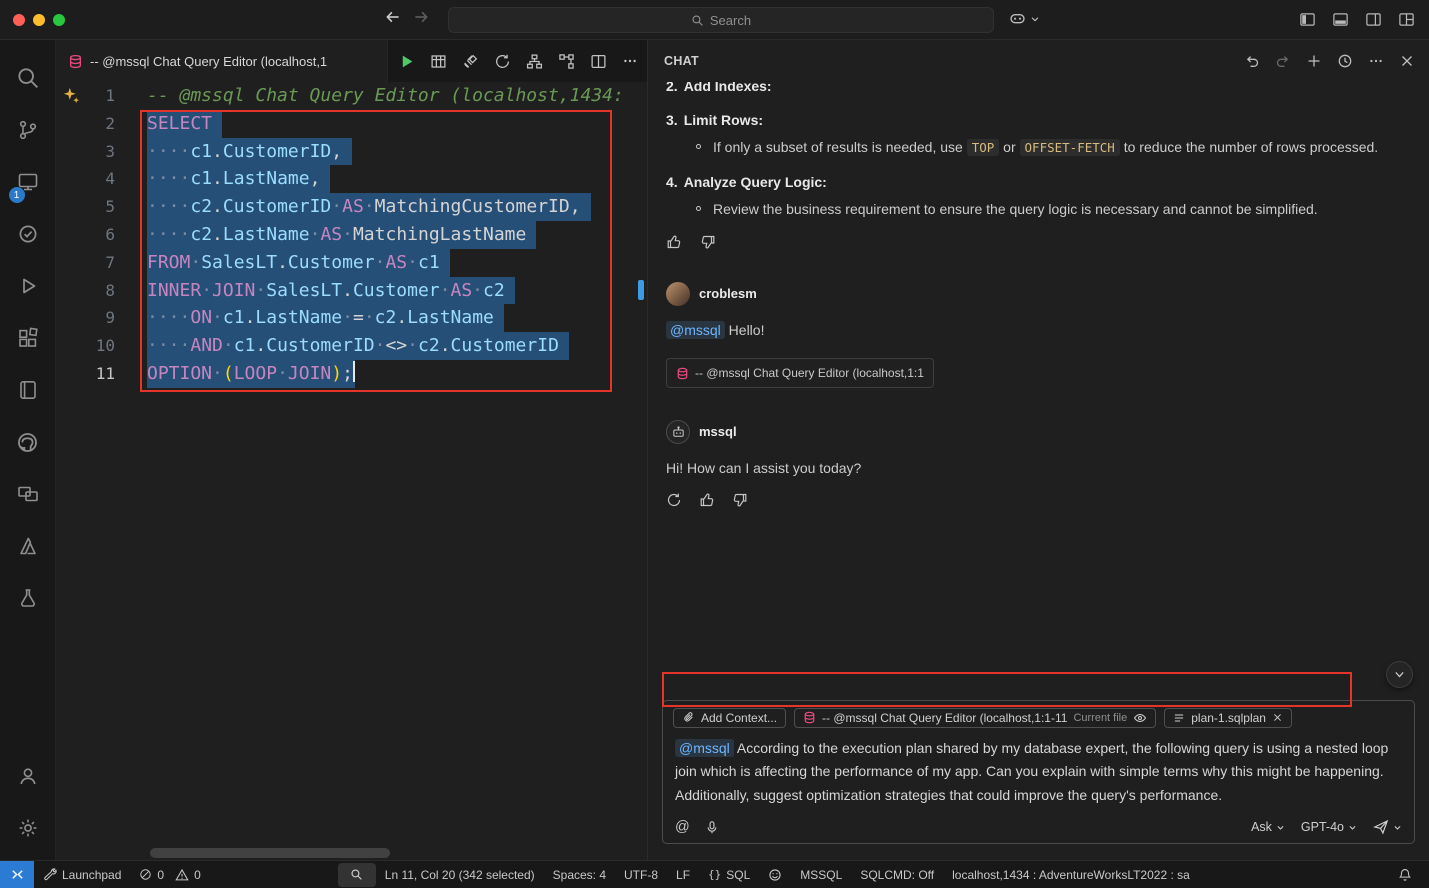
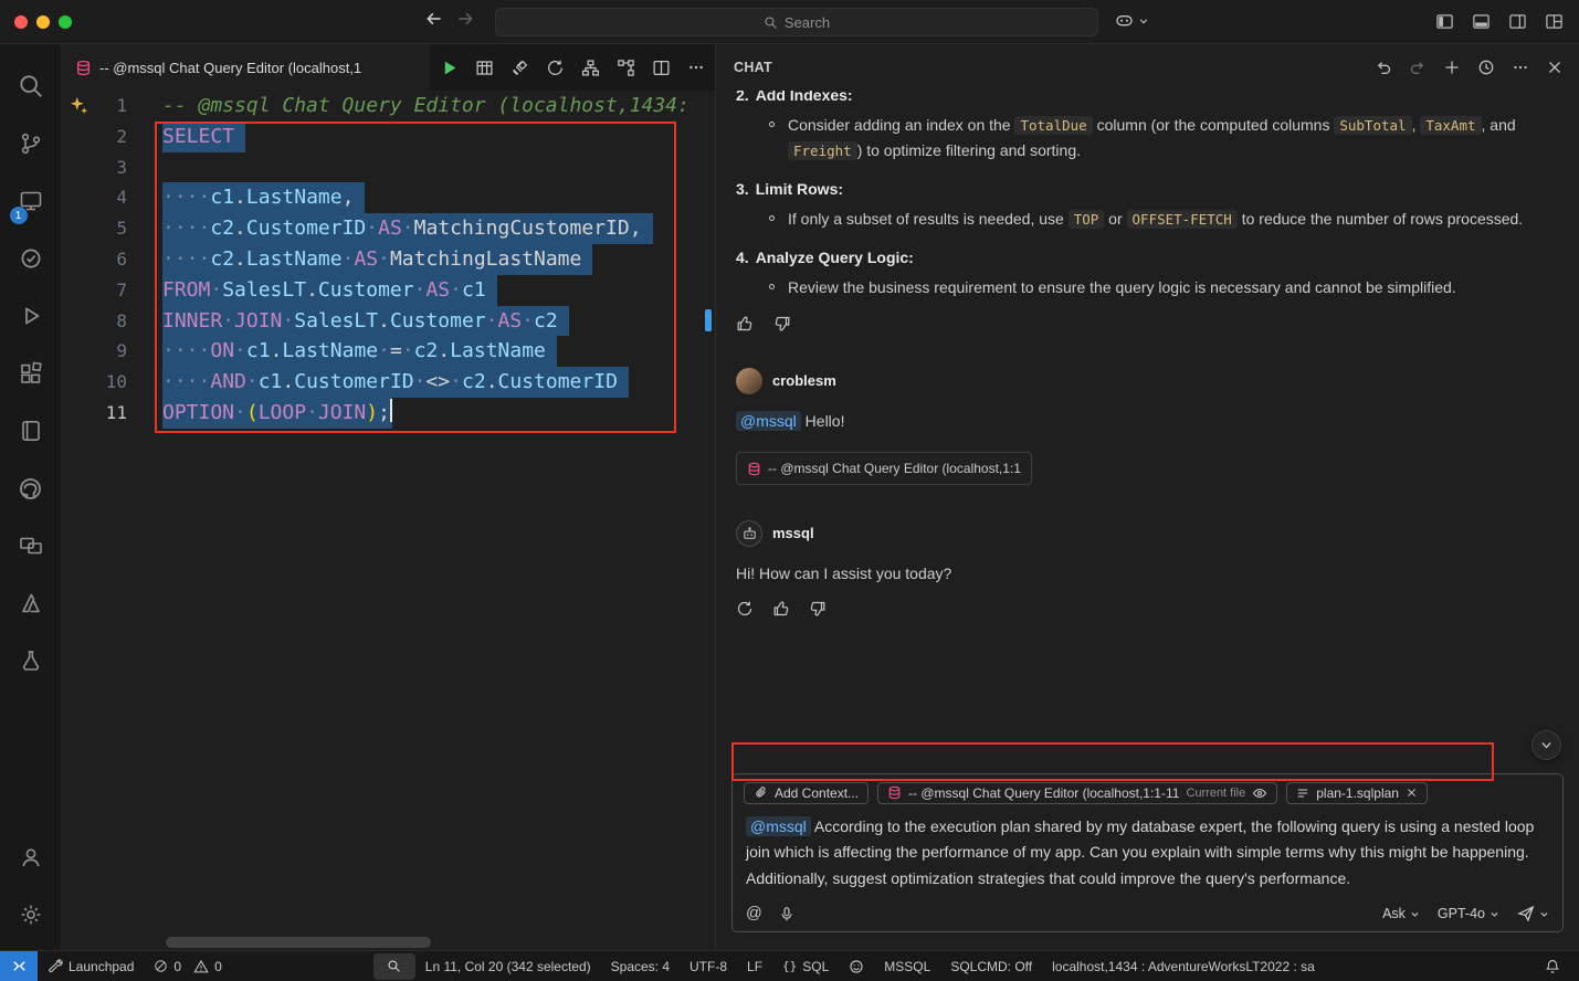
  Search
  1
  -- @mssql Chat Query Editor (localhost,1
  1
  -- @mssql Chat Query Editor (localhost,1434:
  2
  SELECT
  3
- ····c1.CustomerID,
  4
  ····c1.LastName,
  5
  ····c2.CustomerID·AS·MatchingCustomerID,
  6
  ····c2.LastName·AS·MatchingLastName
  7
  FROM·SalesLT.Customer·AS·c1
  8
  INNER·JOIN·SalesLT.Customer·AS·c2
  9
  ····ON·c1.LastName·=·c2.LastName
  10
  ····AND·c1.CustomerID·<>·c2.CustomerID
  11
  OPTION·(LOOP·JOIN);
  CHAT
  2. Add Indexes:
+ Consider adding an index on the TotalDue column (or the computed columns SubTotal , TaxAmt , and Freight ) to optimize filtering and sorting.
  3. Limit Rows:
  If only a subset of results is needed, use TOP or OFFSET-FETCH to reduce the number of rows processed.
  4. Analyze Query Logic:
  Review the business requirement to ensure the query logic is necessary and cannot be simplified.
  croblesm
  @mssql Hello!
  -- @mssql Chat Query Editor (localhost,1:1
  mssql
  Hi! How can I assist you today?
  Add Context...
  -- @mssql Chat Query Editor (localhost,1:1-11
  Current file
  plan-1.sqlplan
  @mssql According to the execution plan shared by my database expert, the following query is using a nested loop join which is affecting the performance of my app. Can you explain with simple terms why this might be happening. Additionally, suggest optimization strategies that could improve the query's performance.
  @
  Ask
  GPT-4o
  Launchpad
  0
  0
  Ln 11, Col 20 (342 selected)
  Spaces: 4
  UTF-8
  LF
  {}
  SQL
  MSSQL
  SQLCMD: Off
  localhost,1434 : AdventureWorksLT2022 : sa
